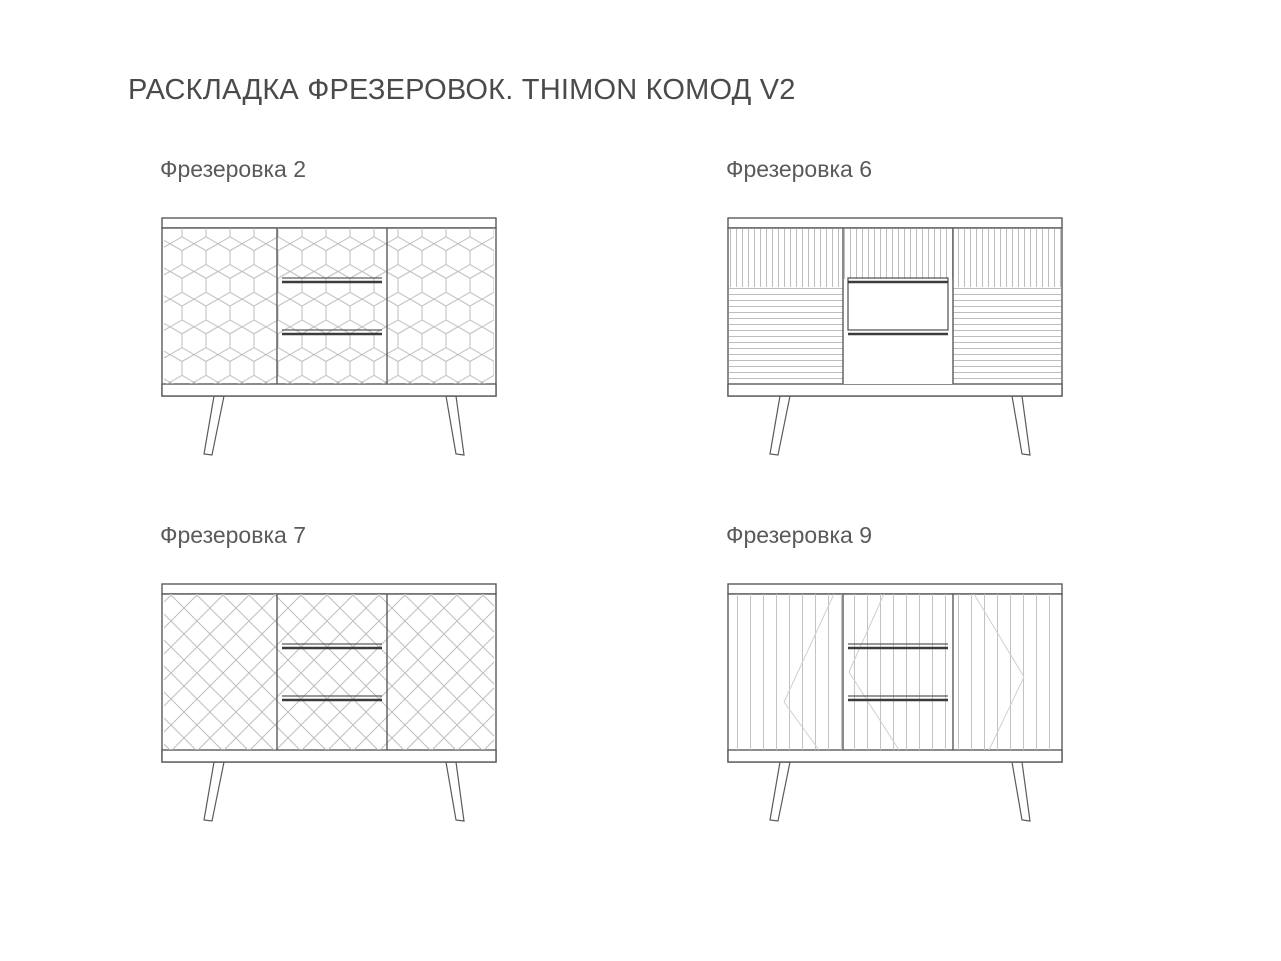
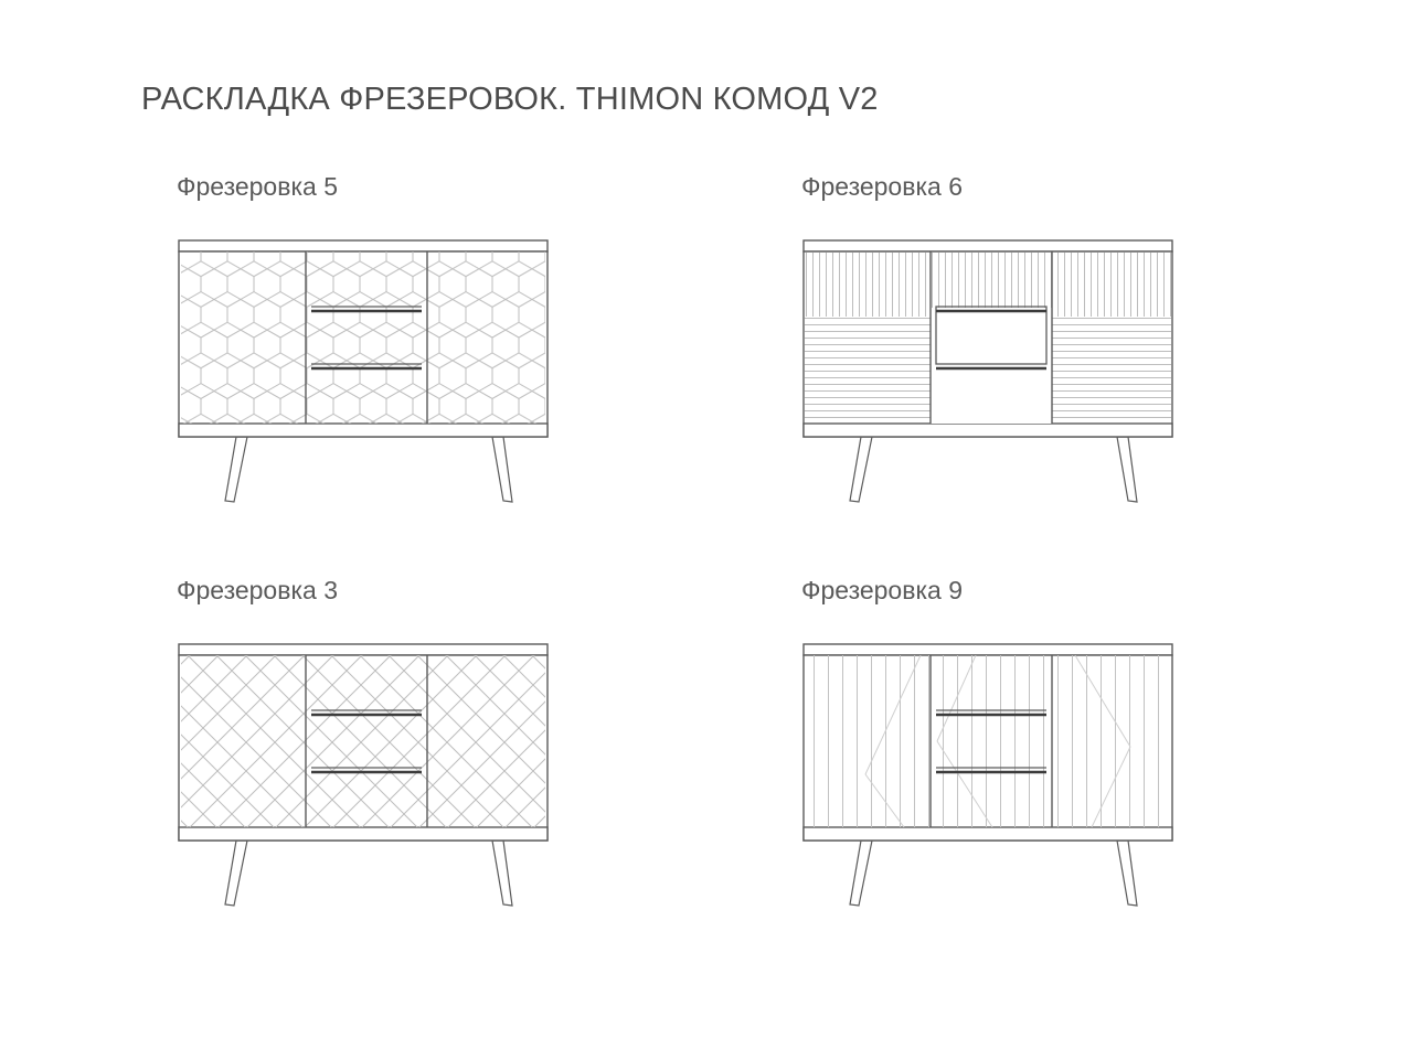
  РАСКЛАДКА ФРЕЗЕРОВОК. THIMON КОМОД V2
- Фрезеровка 2
+ Фрезеровка 5
  Фрезеровка 6
- Фрезеровка 7
+ Фрезеровка 3
  Фрезеровка 9
